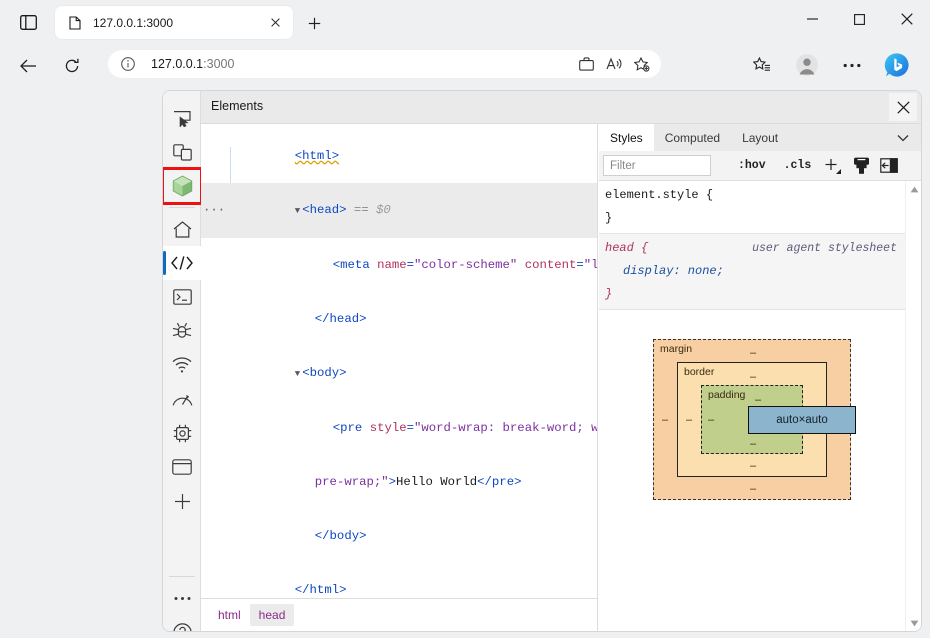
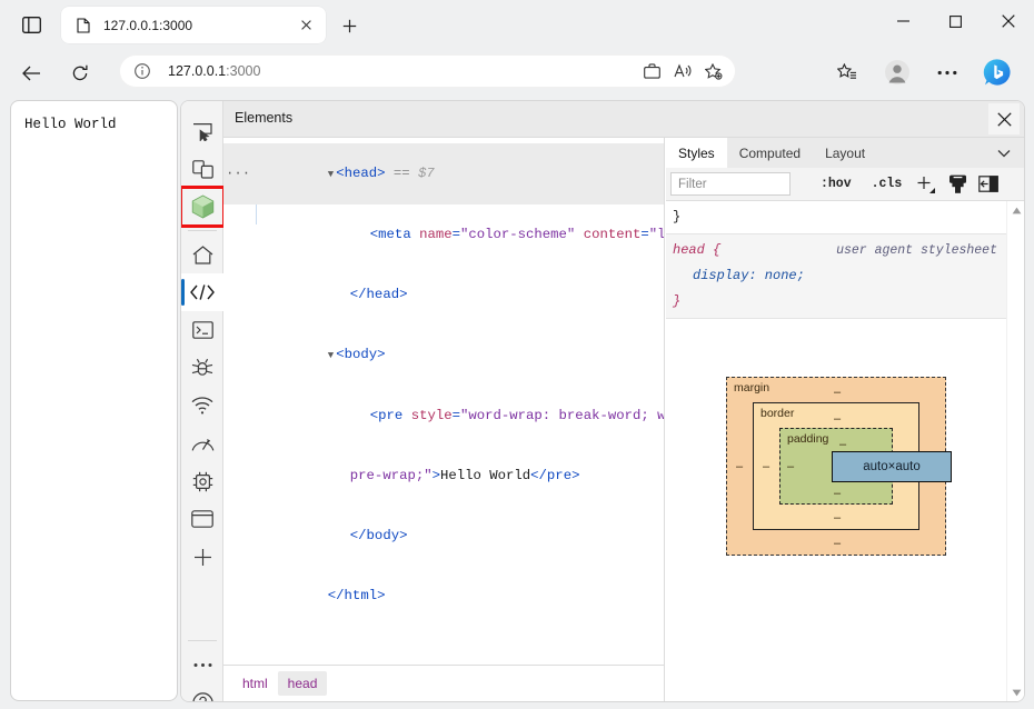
  127.0.0.1:3000
  127.0.0.1:3000
+ Hello World
  Elements
- <html>
  ···
- ▼ <head> == $0
+ ▼ <head> == $7
  <meta name="color-scheme" content="l
  </head>
  ▼ <body>
  <pre style="word-wrap: break-word; w
  pre-wrap;">Hello World</pre>
  </body>
  </html>
  html
  head
  Styles
  Computed
  Layout
  Filter
  :hov
  .cls
- element.style {
  }
  head {
  user agent stylesheet
  display: none;
  }
  margin
  –
  –
  –
  border
  –
  –
  –
  padding
  –
  –
  –
  auto×auto
